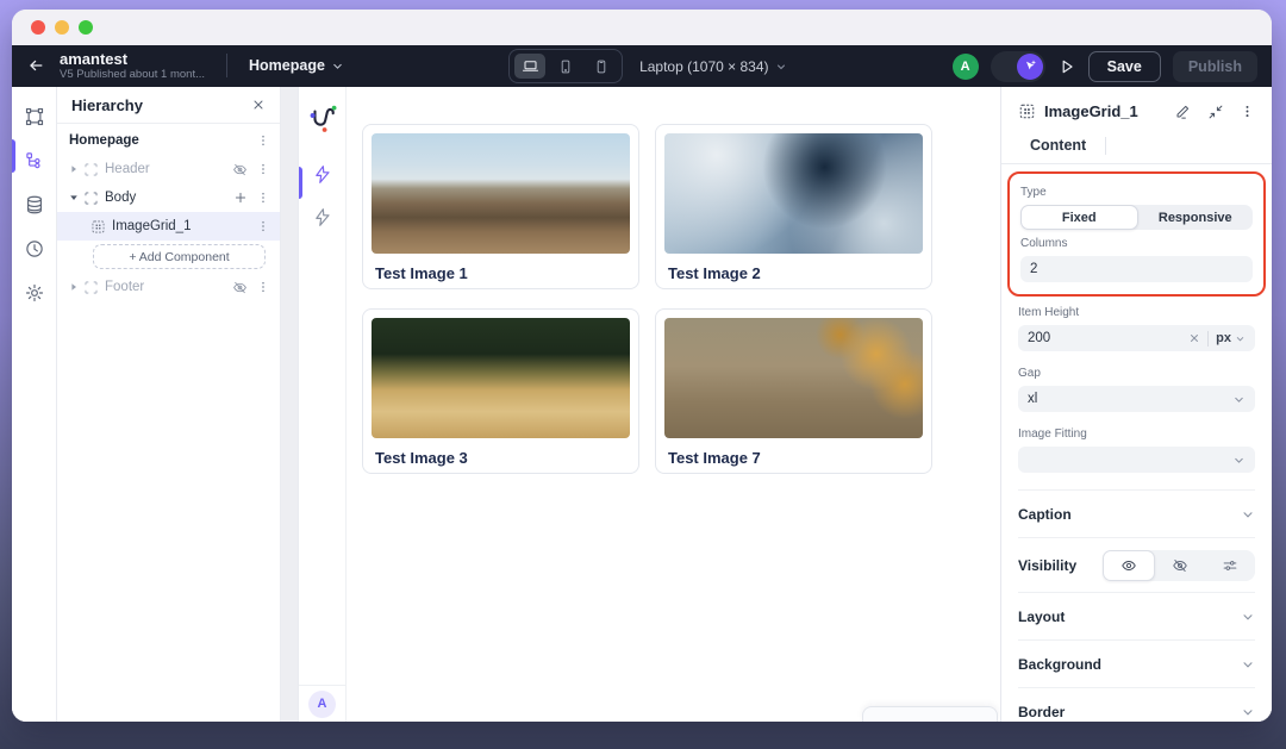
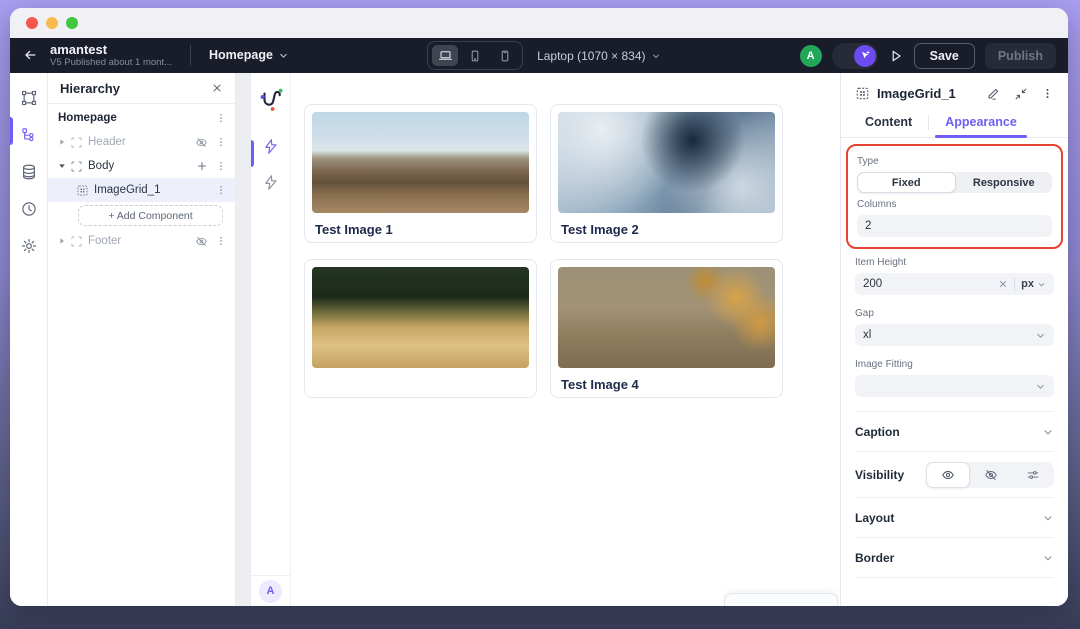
  amantest
  V5 Published about 1 mont...
  Homepage
  Laptop (1070 × 834)
  A
  Save
  Publish
  Hierarchy
  Homepage
  Header
  Body
  ImageGrid_1
  + Add Component
  Footer
  A
  Test Image 1
  Test Image 2
- Test Image 3
- Test Image 7
+ Test Image 4
  ImageGrid_1
  Content
+ Appearance
  Type
  Fixed
  Responsive
  Columns
  2
  Item Height
  200
  px
  Gap
  xl
  Image Fitting
  Caption
  Visibility
  Layout
- Background
  Border
